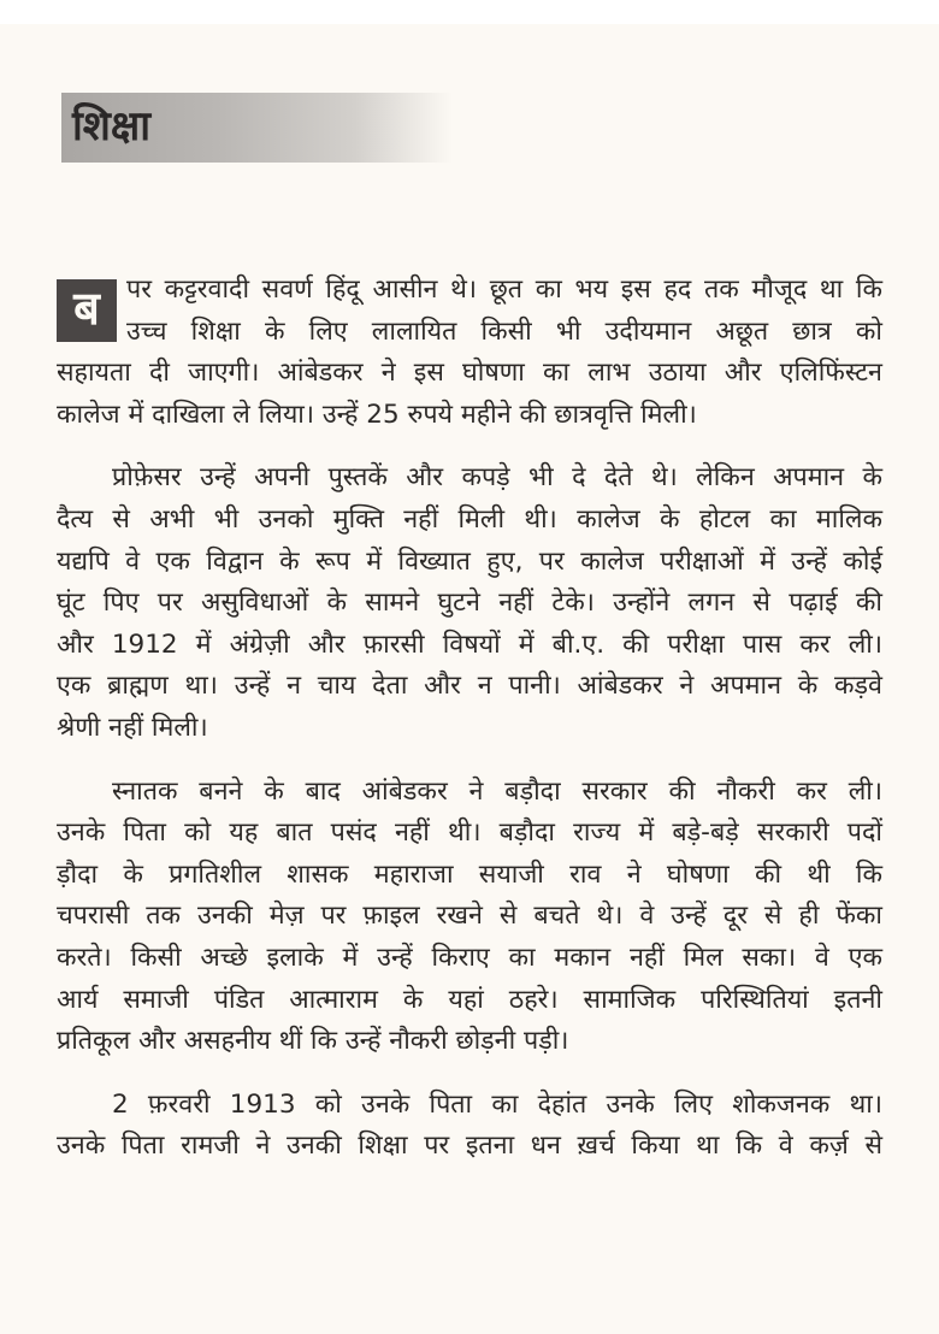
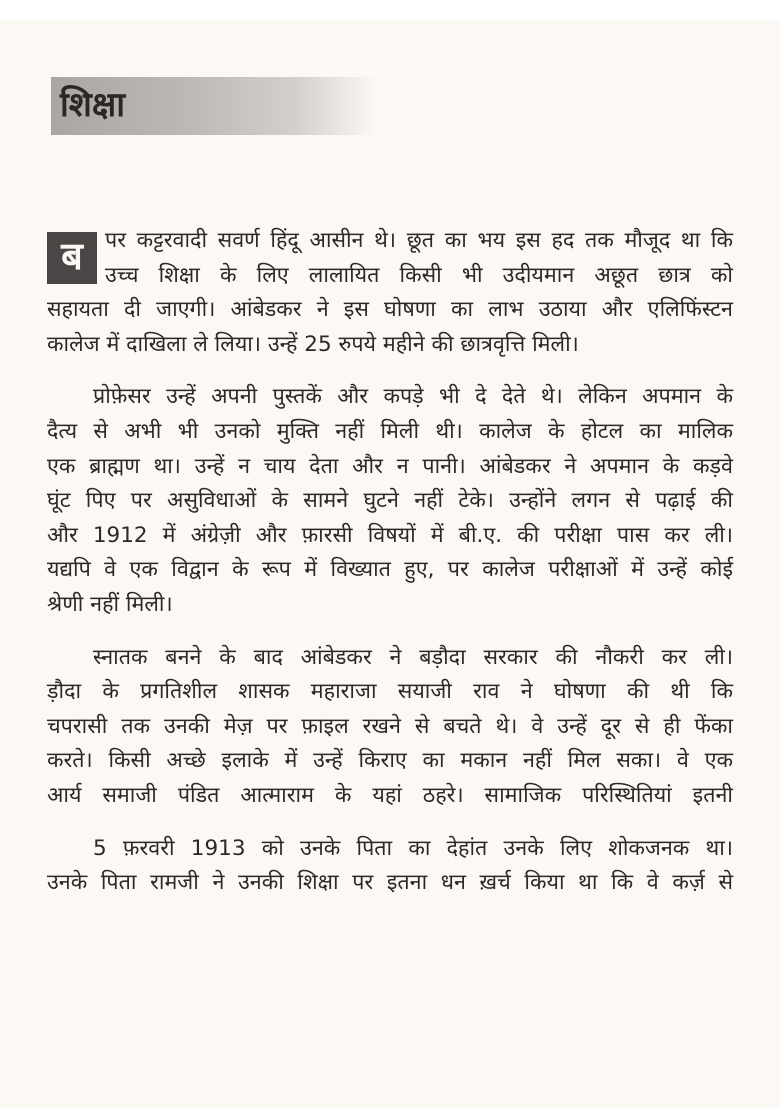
  शिक्षा
  ब
  पर कट्टरवादी सवर्ण हिंदू आसीन थे। छूत का भय इस हद तक मौजूद था कि
  उच्च शिक्षा के लिए लालायित किसी भी उदीयमान अछूत छात्र को
  सहायता दी जाएगी। आंबेडकर ने इस घोषणा का लाभ उठाया और एलिफिंस्टन
  कालेज में दाखिला ले लिया। उन्हें 25 रुपये महीने की छात्रवृत्ति मिली।
  प्रोफ़ेसर उन्हें अपनी पुस्तकें और कपड़े भी दे देते थे। लेकिन अपमान के
  दैत्य से अभी भी उनको मुक्ति नहीं मिली थी। कालेज के होटल का मालिक
- यद्यपि वे एक विद्वान के रूप में विख्यात हुए, पर कालेज परीक्षाओं में उन्हें कोई
+ एक ब्राह्मण था। उन्हें न चाय देता और न पानी। आंबेडकर ने अपमान के कड़वे
  घूंट पिए पर असुविधाओं के सामने घुटने नहीं टेके। उन्होंने लगन से पढ़ाई की
  और 1912 में अंग्रेज़ी और फ़ारसी विषयों में बी.ए. की परीक्षा पास कर ली।
- एक ब्राह्मण था। उन्हें न चाय देता और न पानी। आंबेडकर ने अपमान के कड़वे
+ यद्यपि वे एक विद्वान के रूप में विख्यात हुए, पर कालेज परीक्षाओं में उन्हें कोई
  श्रेणी नहीं मिली।
  स्नातक बनने के बाद आंबेडकर ने बड़ौदा सरकार की नौकरी कर ली।
- उनके पिता को यह बात पसंद नहीं थी। बड़ौदा राज्य में बड़े-बड़े सरकारी पदों
  ड़ौदा के प्रगतिशील शासक महाराजा सयाजी राव ने घोषणा की थी कि
  चपरासी तक उनकी मेज़ पर फ़ाइल रखने से बचते थे। वे उन्हें दूर से ही फेंका
  करते। किसी अच्छे इलाके में उन्हें किराए का मकान नहीं मिल सका। वे एक
  आर्य समाजी पंडित आत्माराम के यहां ठहरे। सामाजिक परिस्थितियां इतनी
- प्रतिकूल और असहनीय थीं कि उन्हें नौकरी छोड़नी पड़ी।
- 2 फ़रवरी 1913 को उनके पिता का देहांत उनके लिए शोकजनक था।
+ 5 फ़रवरी 1913 को उनके पिता का देहांत उनके लिए शोकजनक था।
  उनके पिता रामजी ने उनकी शिक्षा पर इतना धन ख़र्च किया था कि वे कर्ज़ से
